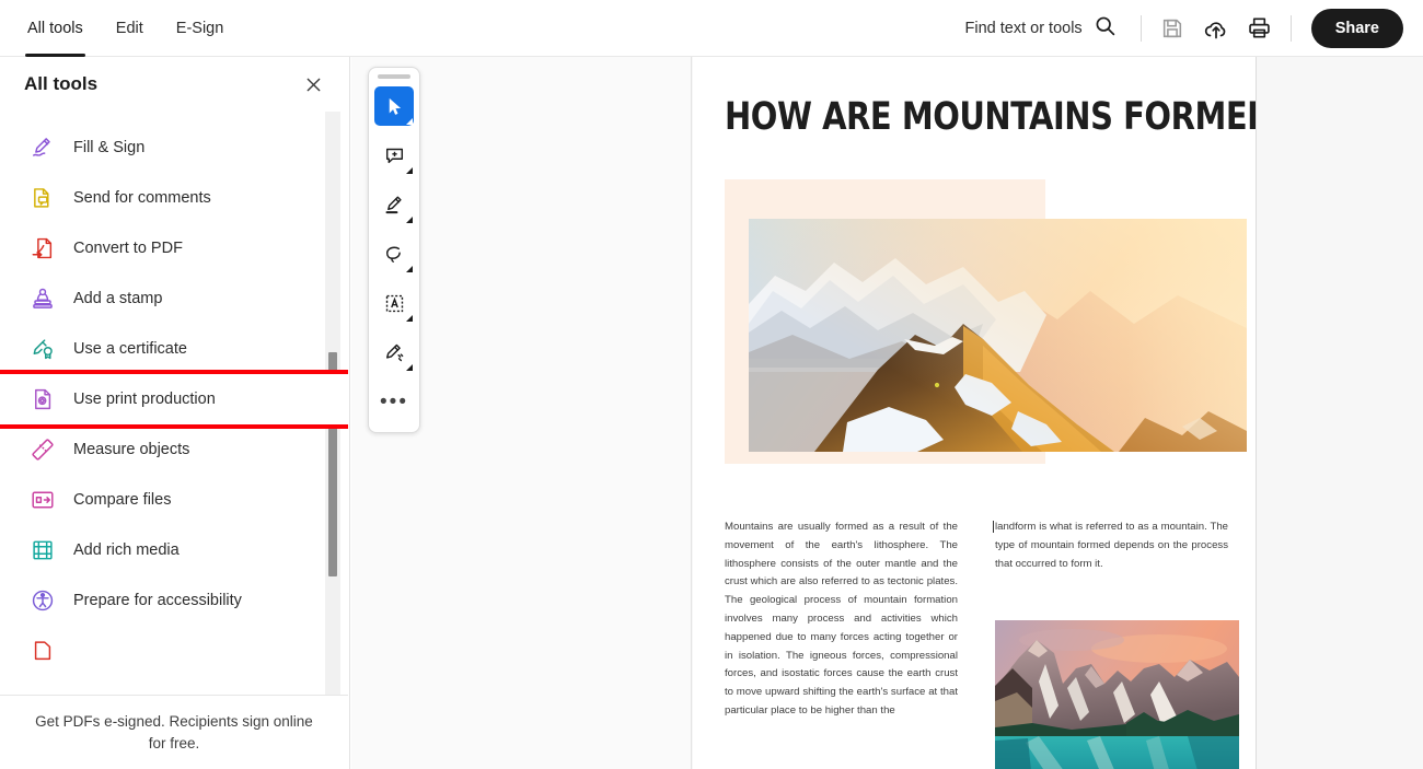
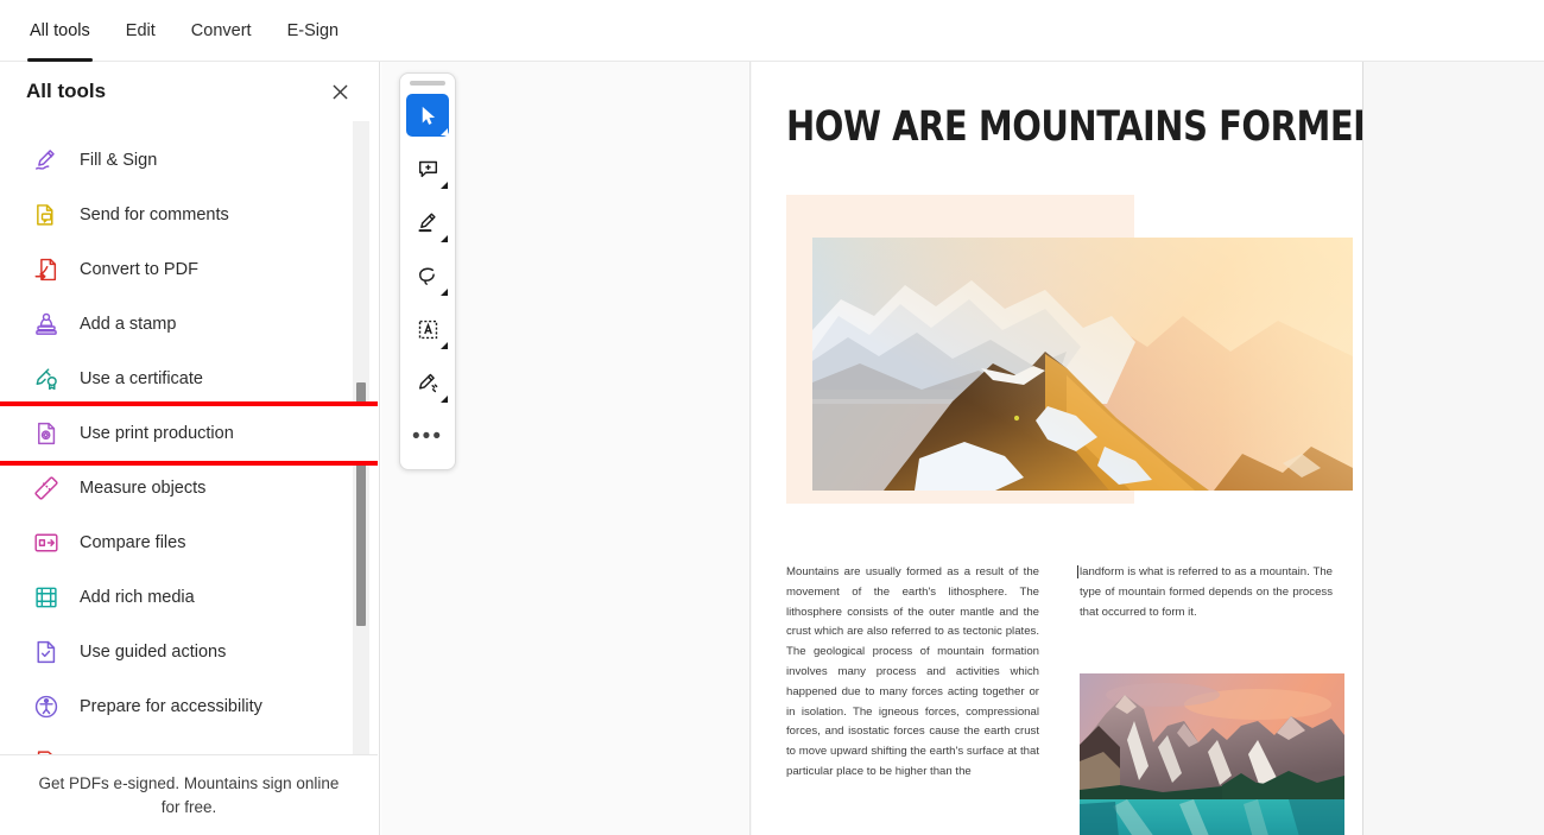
  All tools
  Edit
+ Convert
  E-Sign
- Find text or tools
- Share
  All tools
  Fill & Sign
  Send for comments
  Convert to PDF
  Add a stamp
  Use a certificate
  Use print production
  Measure objects
  Compare files
  Add rich media
+ Use guided actions
  Prepare for accessibility
- Get PDFs e-signed. Recipients sign online for free.
+ Get PDFs e-signed. Mountains sign online for free.
  •••
  HOW ARE MOUNTAINS FORME
  Mountains are usually formed as a result of the movement of the earth's lithosphere. The lithosphere consists of the outer mantle and the crust which are also referred to as tectonic plates. The geological process of mountain formation involves many process and activities which happened due to many forces acting together or in isolation. The igneous forces, compressional forces, and isostatic forces cause the earth crust to move upward shifting the earth's surface at that particular place to be higher than the
  landform is what is referred to as a mountain. The type of mountain formed depends on the process that occurred to form it.
